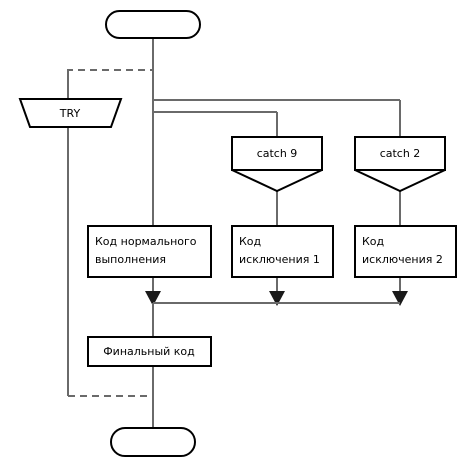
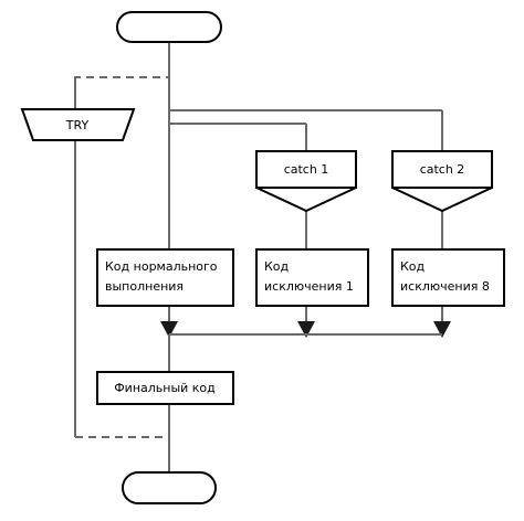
  TRY
- catch 9
+ catch 1
  catch 2
  Код нормального
  выполнения
  Код
  исключения 1
  Код
- исключения 2
+ исключения 8
  Финальный код
